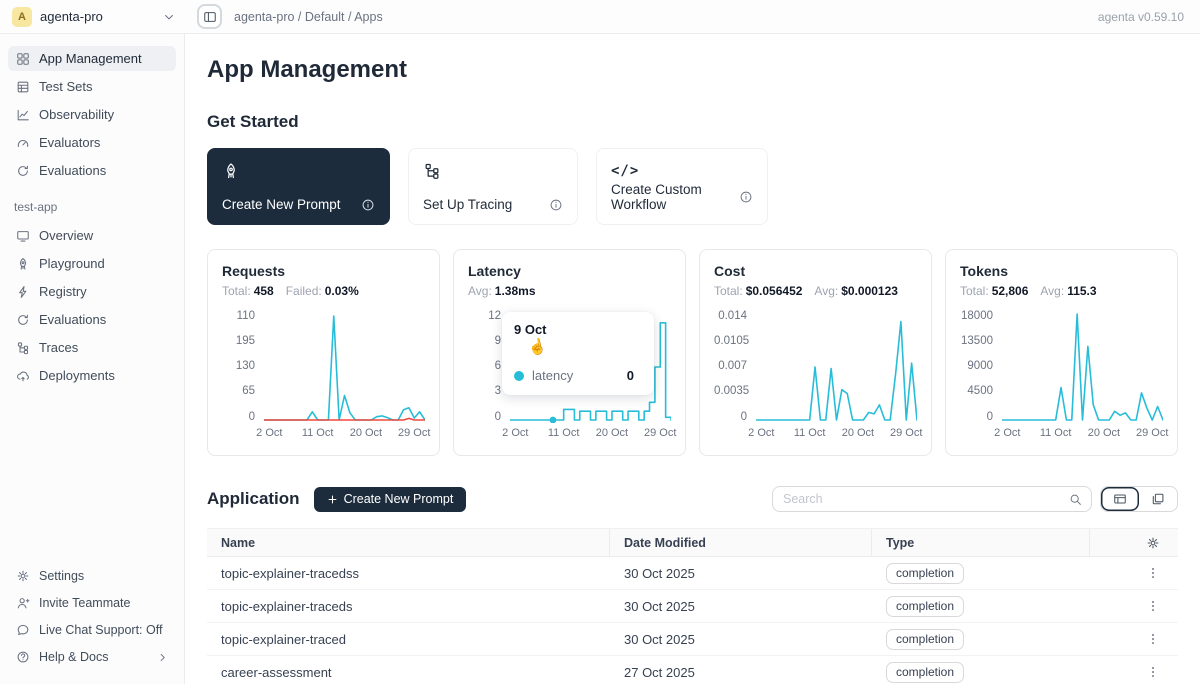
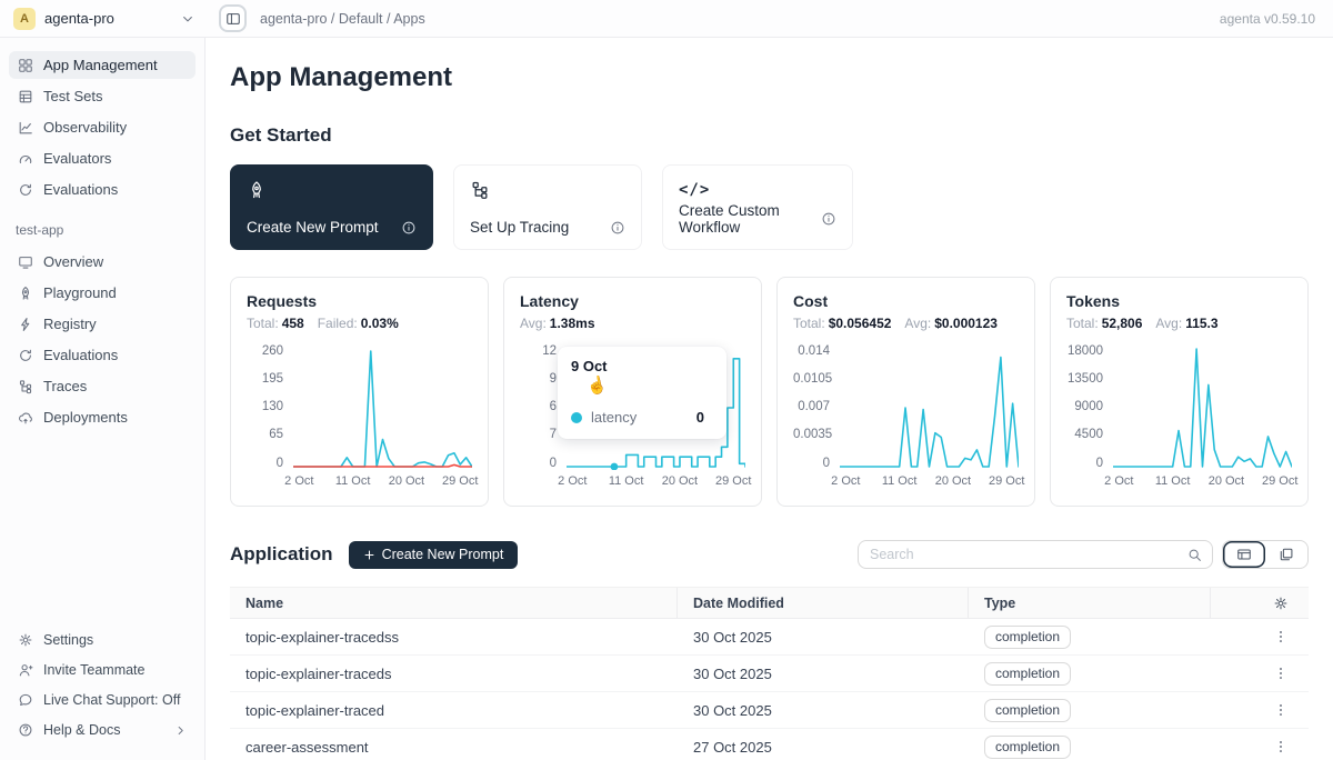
  A
  agenta-pro
  agenta-pro / Default / Apps
  agenta v0.59.10
  App Management
  Test Sets
  Observability
  Evaluators
  Evaluations
  test-app
  Overview
  Playground
  Registry
  Evaluations
  Traces
  Deployments
  Settings
  Invite Teammate
  Live Chat Support: Off
  Help & Docs
  App Management
  Get Started
  Create New Prompt
  Set Up Tracing
  </>
  Create Custom Workflow
  Requests
  Total: 458
  Failed: 0.03%
- 110
+ 260
  195
  130
  65
  0
  2 Oct
  11 Oct
  20 Oct
  29 Oct
  Latency
  Avg: 1.38ms
  12
  9
  6
- 3
+ 7
  0
  2 Oct
  11 Oct
  20 Oct
  29 Oct
  9 Oct
  latency
  0
  Cost
  Total: $0.056452
  Avg: $0.000123
  0.014
  0.0105
  0.007
  0.0035
  0
  2 Oct
  11 Oct
  20 Oct
  29 Oct
  Tokens
  Total: 52,806
  Avg: 115.3
  18000
  13500
  9000
  4500
  0
  2 Oct
  11 Oct
  20 Oct
  29 Oct
  Application
  Create New Prompt
  Search
  Name
  Date Modified
  Type
  topic-explainer-tracedss
  30 Oct 2025
  completion
  topic-explainer-traceds
  30 Oct 2025
  completion
  topic-explainer-traced
  30 Oct 2025
  completion
  career-assessment
  27 Oct 2025
  completion
